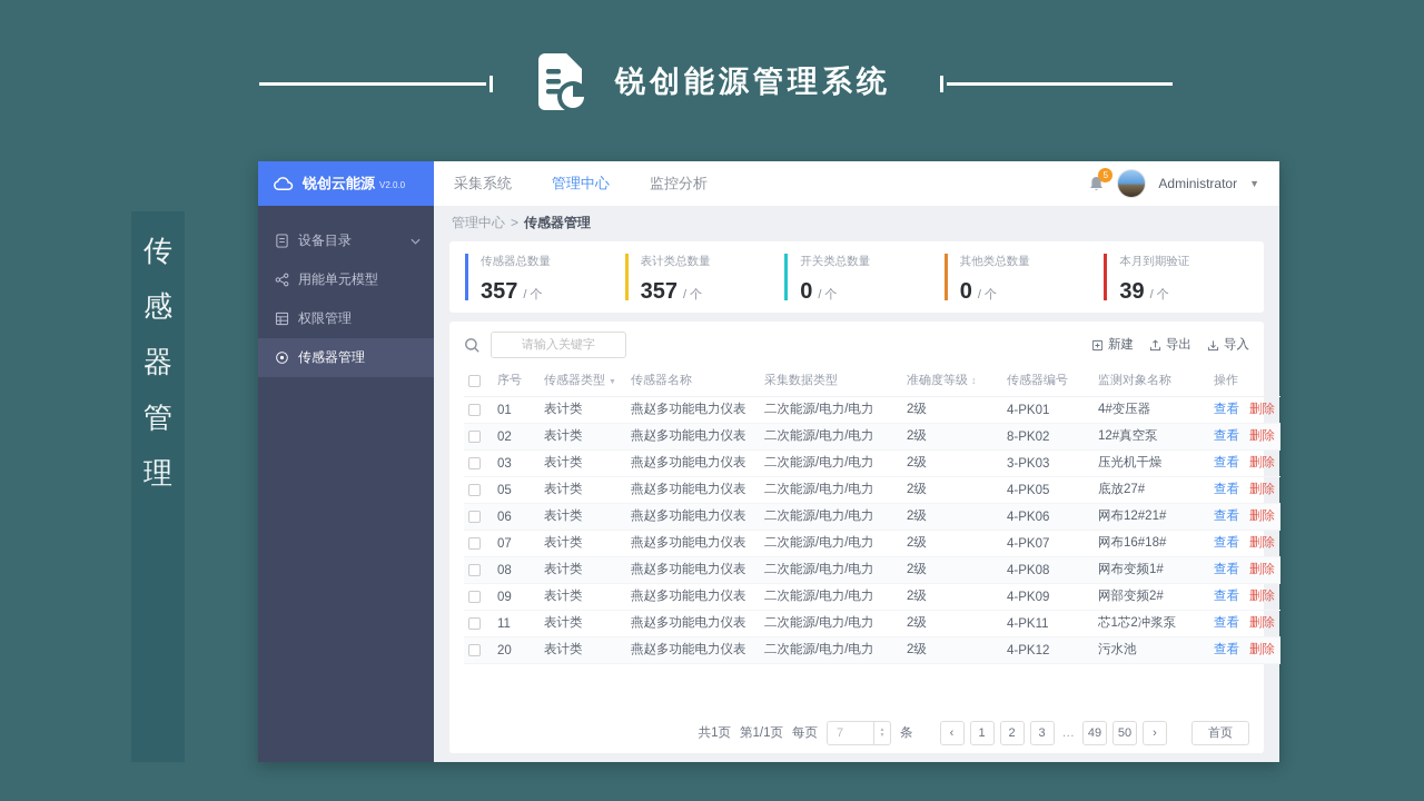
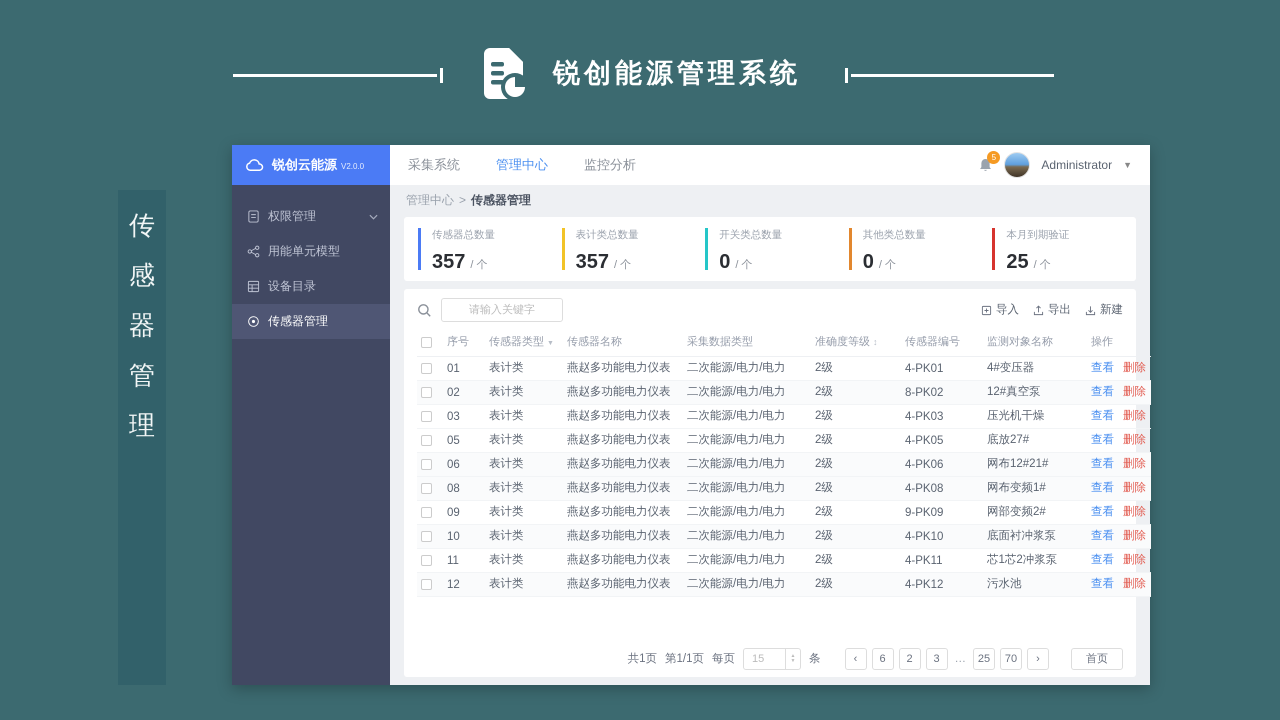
  锐创能源管理系统
  传
  感
  器
  管
  理
  锐创云能源
  V2.0.0
- 设备目录
+ 权限管理
  用能单元模型
- 权限管理
+ 设备目录
  传感器管理
  采集系统
  管理中心
  监控分析
  5
  Administrator
  ▼
  管理中心
  >
  传感器管理
  传感器总数量
  357 / 个
  表计类总数量
  357 / 个
  开关类总数量
  0 / 个
  其他类总数量
  0 / 个
  本月到期验证
- 39 / 个
+ 25 / 个
  请输入关键字
- 新建
+ 导入
  导出
- 导入
+ 新建
  	序号	传感器类型	传感器名称	采集数据类型	准确度等级 ↕	传感器编号	监测对象名称	操作
  	01	表计类	燕赵多功能电力仪表	二次能源/电力/电力	2级	4-PK01	4#变压器	查看 删除
  	02	表计类	燕赵多功能电力仪表	二次能源/电力/电力	2级	8-PK02	12#真空泵	查看 删除
- 	03	表计类	燕赵多功能电力仪表	二次能源/电力/电力	2级	3-PK03	压光机干燥	查看 删除
+ 	03	表计类	燕赵多功能电力仪表	二次能源/电力/电力	2级	4-PK03	压光机干燥	查看 删除
  	05	表计类	燕赵多功能电力仪表	二次能源/电力/电力	2级	4-PK05	底放27#	查看 删除
  	06	表计类	燕赵多功能电力仪表	二次能源/电力/电力	2级	4-PK06	网布12#21#	查看 删除
- 	07	表计类	燕赵多功能电力仪表	二次能源/电力/电力	2级	4-PK07	网布16#18#	查看 删除
  	08	表计类	燕赵多功能电力仪表	二次能源/电力/电力	2级	4-PK08	网布变频1#	查看 删除
- 	09	表计类	燕赵多功能电力仪表	二次能源/电力/电力	2级	4-PK09	网部变频2#	查看 删除
+ 	09	表计类	燕赵多功能电力仪表	二次能源/电力/电力	2级	9-PK09	网部变频2#	查看 删除
+ 	10	表计类	燕赵多功能电力仪表	二次能源/电力/电力	2级	4-PK10	底面衬冲浆泵	查看 删除
  	11	表计类	燕赵多功能电力仪表	二次能源/电力/电力	2级	4-PK11	芯1芯2冲浆泵	查看 删除
- 	20	表计类	燕赵多功能电力仪表	二次能源/电力/电力	2级	4-PK12	污水池	查看 删除
+ 	12	表计类	燕赵多功能电力仪表	二次能源/电力/电力	2级	4-PK12	污水池	查看 删除
  共1页
  第1/1页
  每页
- 7
+ 15
  条
  ‹
- 1
+ 6
  2
  3
  …
- 49
+ 25
- 50
+ 70
  ›
  首页
